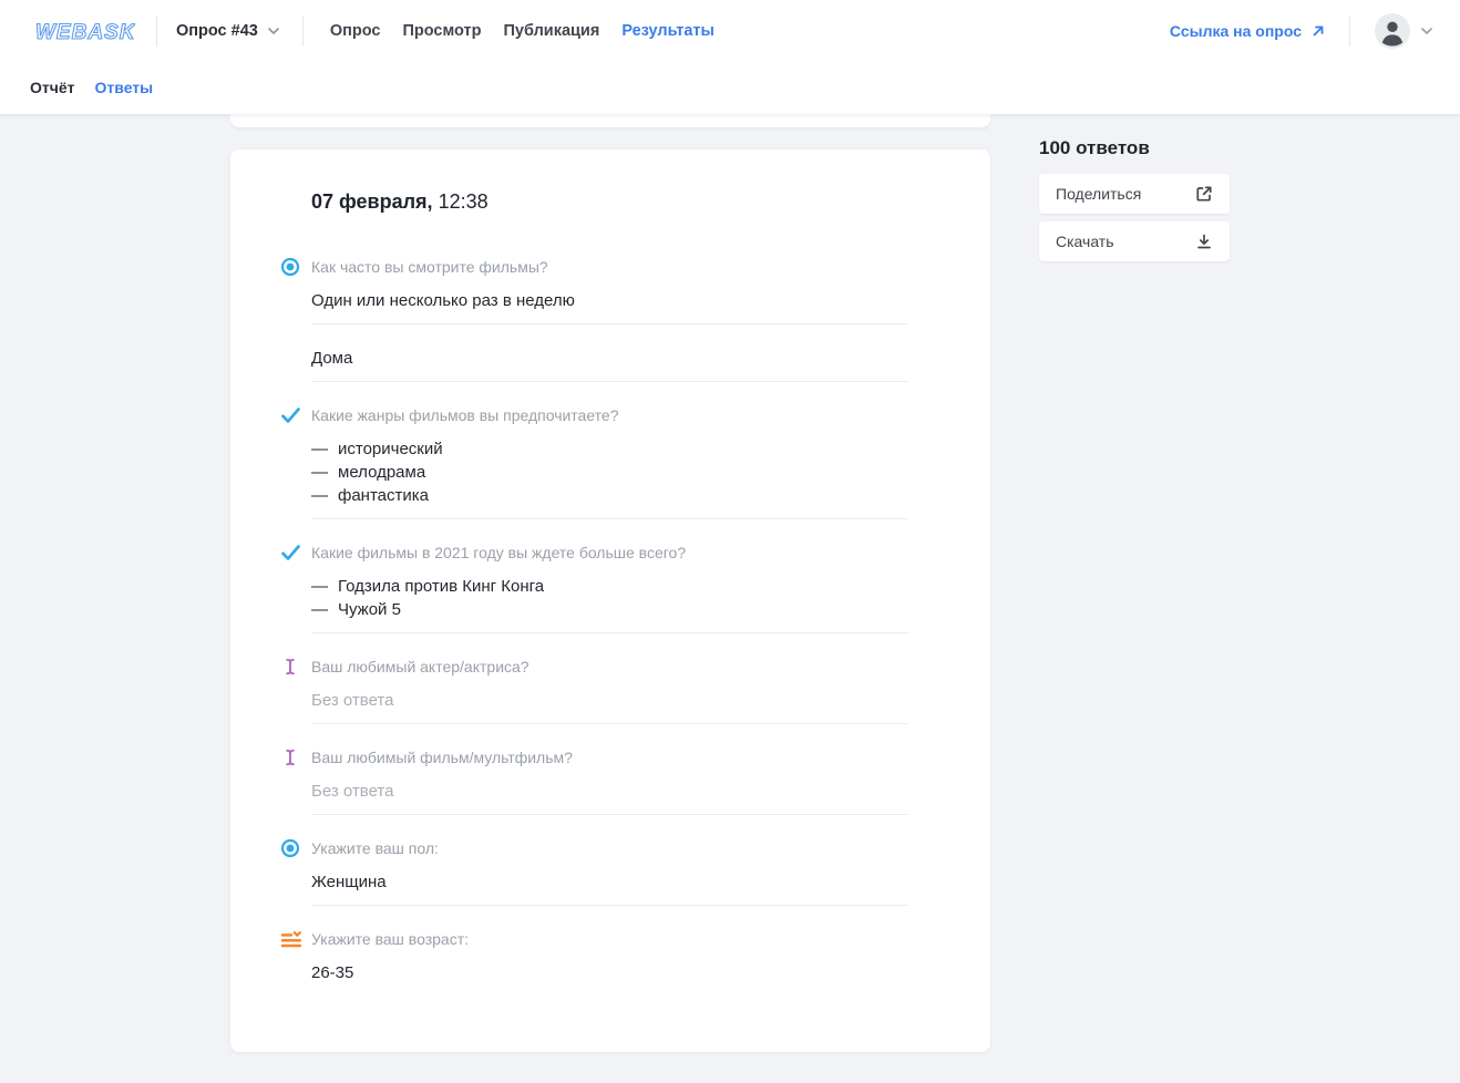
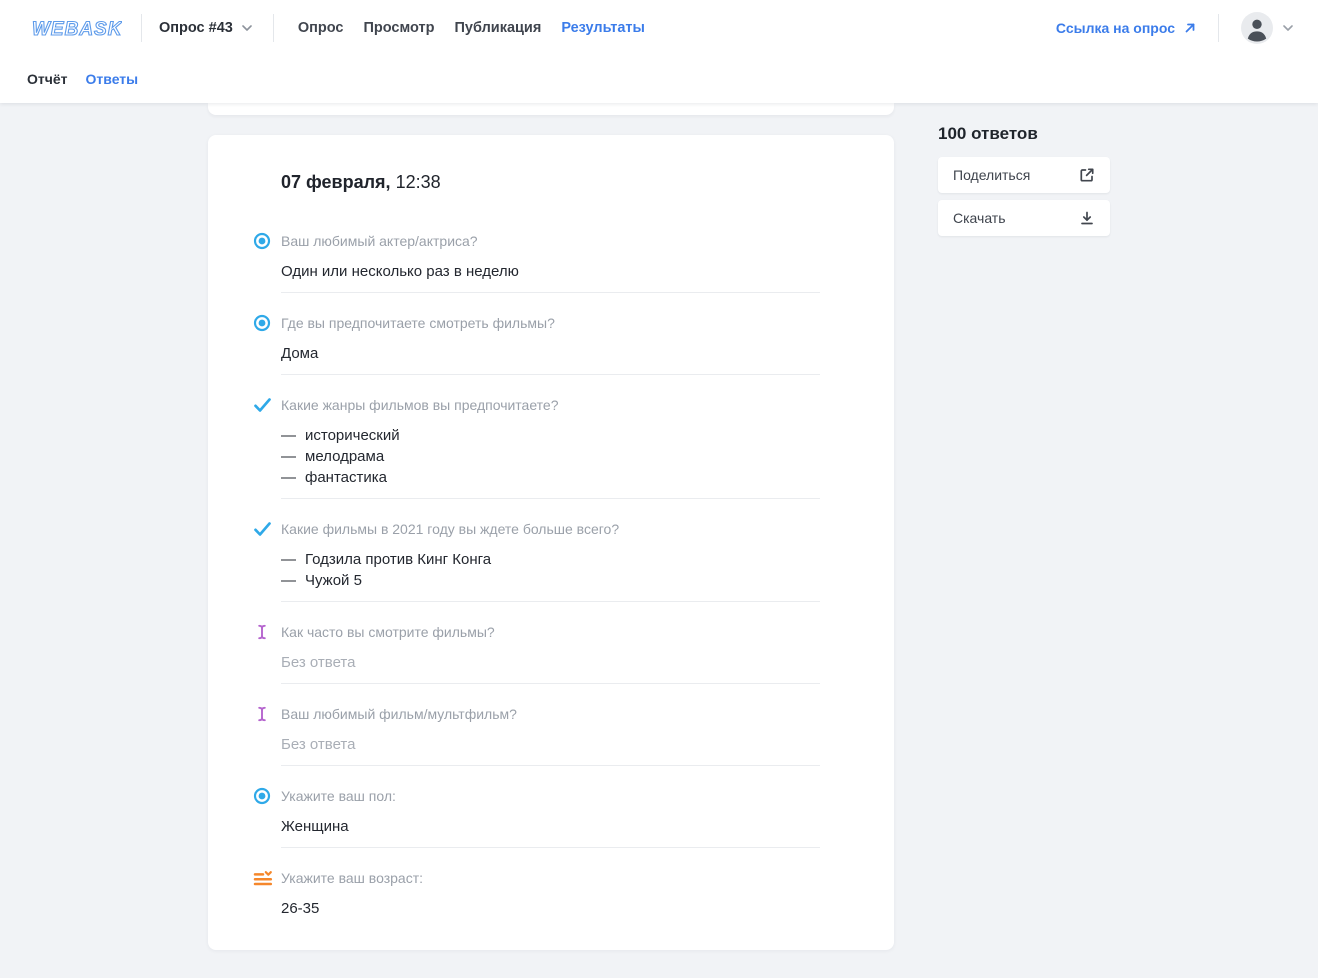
  WEBASK
  Опрос #43
  Опрос
  Просмотр
  Публикация
  Результаты
  Ссылка на опрос
  Отчёт
  Ответы
  07 февраля, 12:38
- Как часто вы смотрите фильмы?
+ Ваш любимый актер/актриса?
  Один или несколько раз в неделю
+ Где вы предпочитаете смотреть фильмы?
  Дома
  Какие жанры фильмов вы предпочитаете?
  — исторический
  — мелодрама
  — фантастика
  Какие фильмы в 2021 году вы ждете больше всего?
  — Годзила против Кинг Конга
  — Чужой 5
- Ваш любимый актер/актриса?
+ Как часто вы смотрите фильмы?
  Без ответа
  Ваш любимый фильм/мультфильм?
  Без ответа
  Укажите ваш пол:
  Женщина
  Укажите ваш возраст:
  26-35
  100 ответов
  Поделиться
  Скачать
